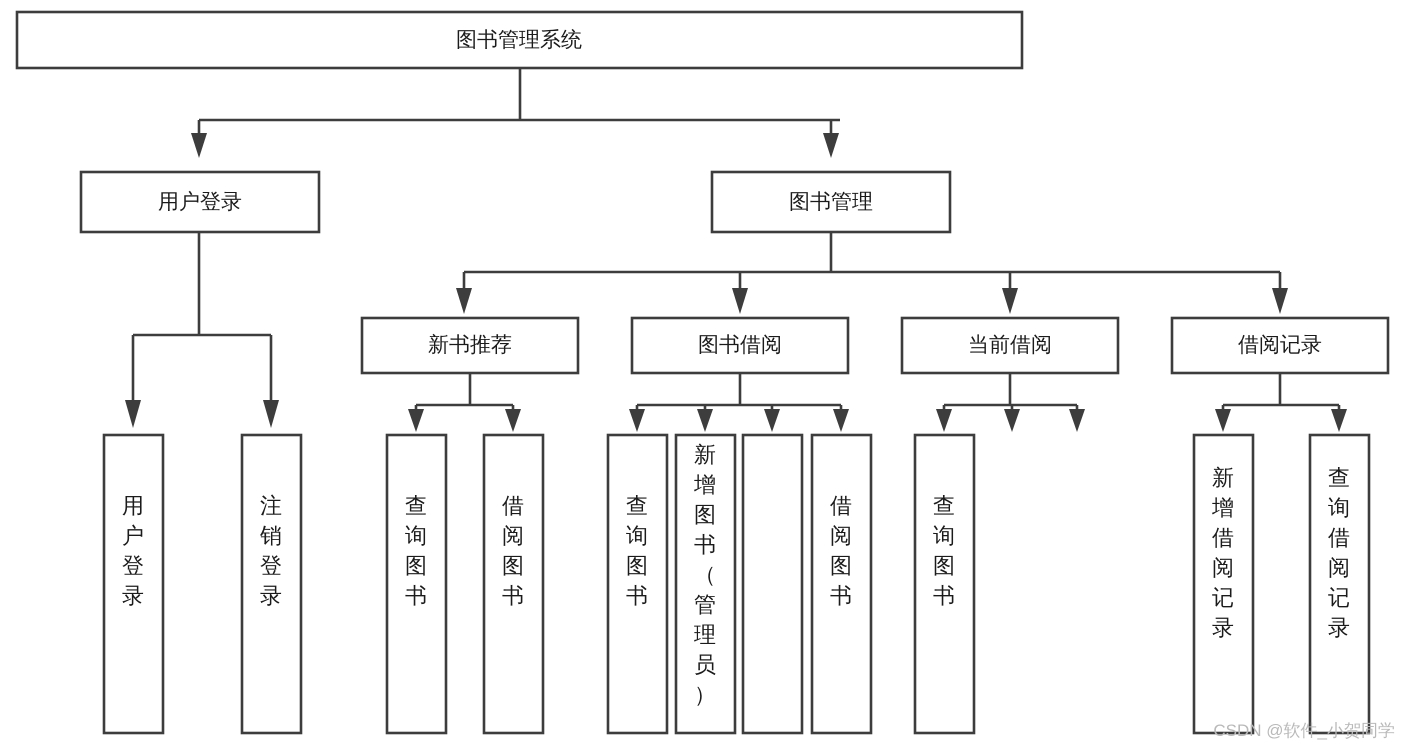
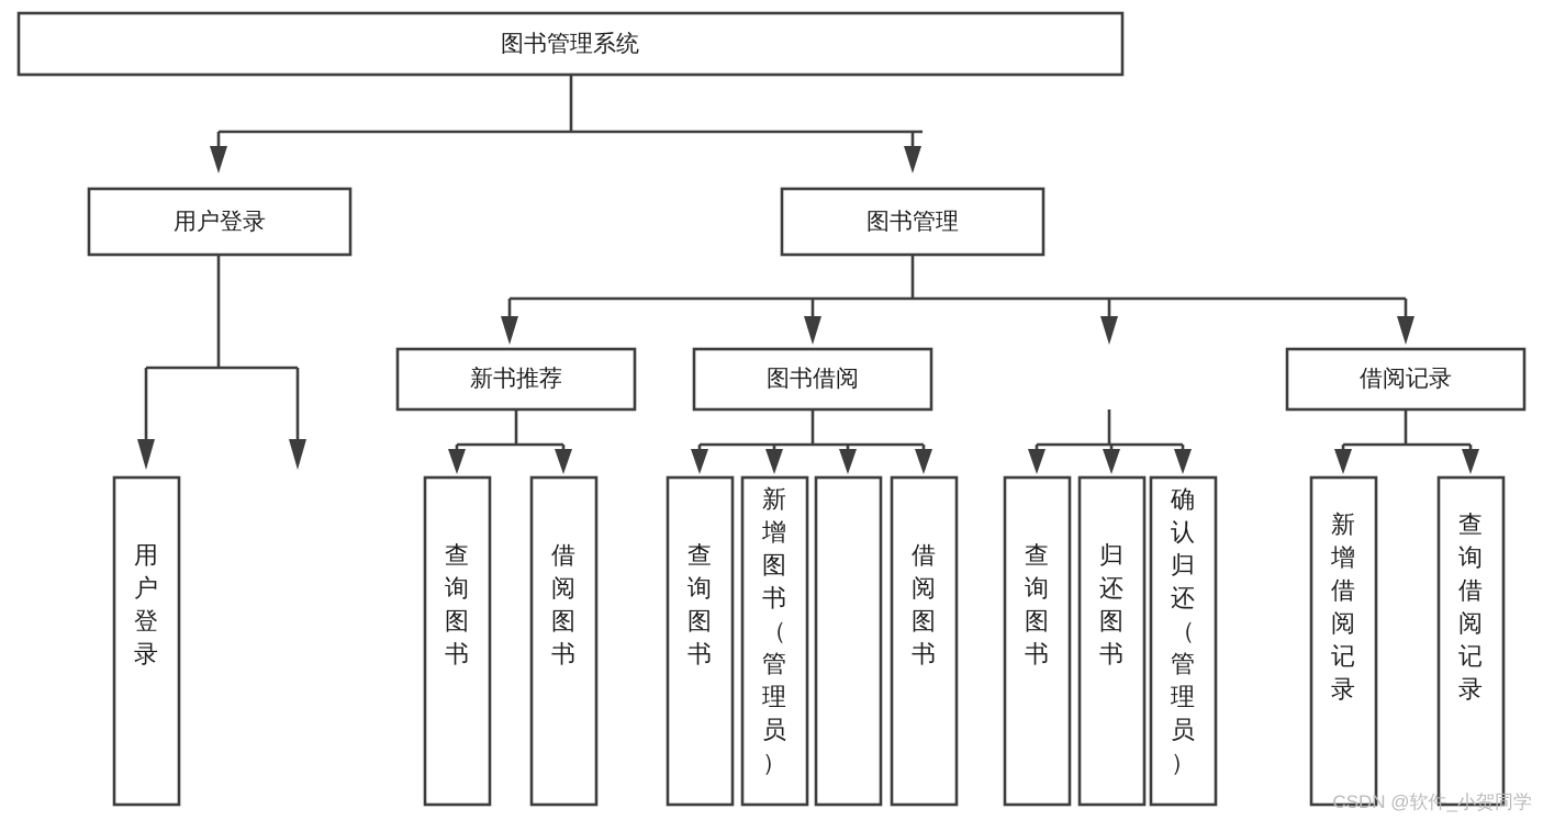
  图书管理系统
  用户登录
  图书管理
  新书推荐
  图书借阅
- 当前借阅
  借阅记录
  用户登录
- 注销登录
  查询图书
  借阅图书
  查询图书
  新增图书（管理员）
  借阅图书
  查询图书
+ 归还图书
+ 确认归还（管理员）
  新增借阅记录
  查询借阅记录
  CSDN @软件_小贺同学
